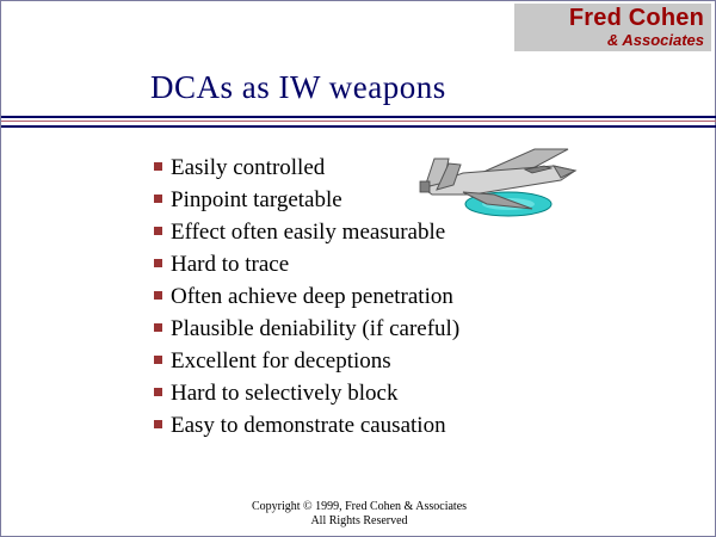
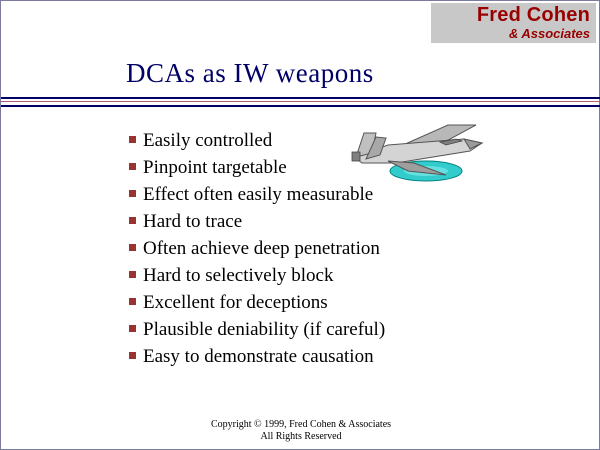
  Fred Cohen
  & Associates
  DCAs as IW weapons
  Easily controlled
  Pinpoint targetable
  Effect often easily measurable
  Hard to trace
  Often achieve deep penetration
- Plausible deniability (if careful)
+ Hard to selectively block
  Excellent for deceptions
- Hard to selectively block
+ Plausible deniability (if careful)
  Easy to demonstrate causation
  Copyright © 1999, Fred Cohen & Associates
  All Rights Reserved
